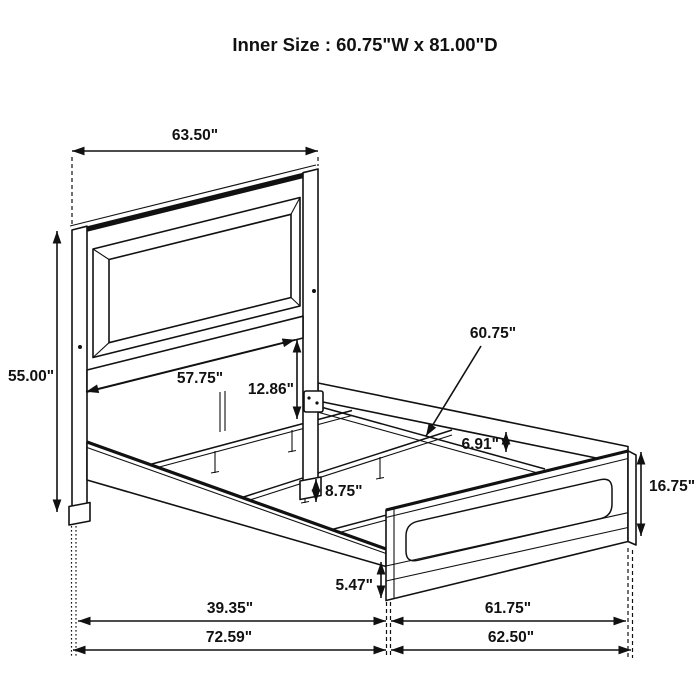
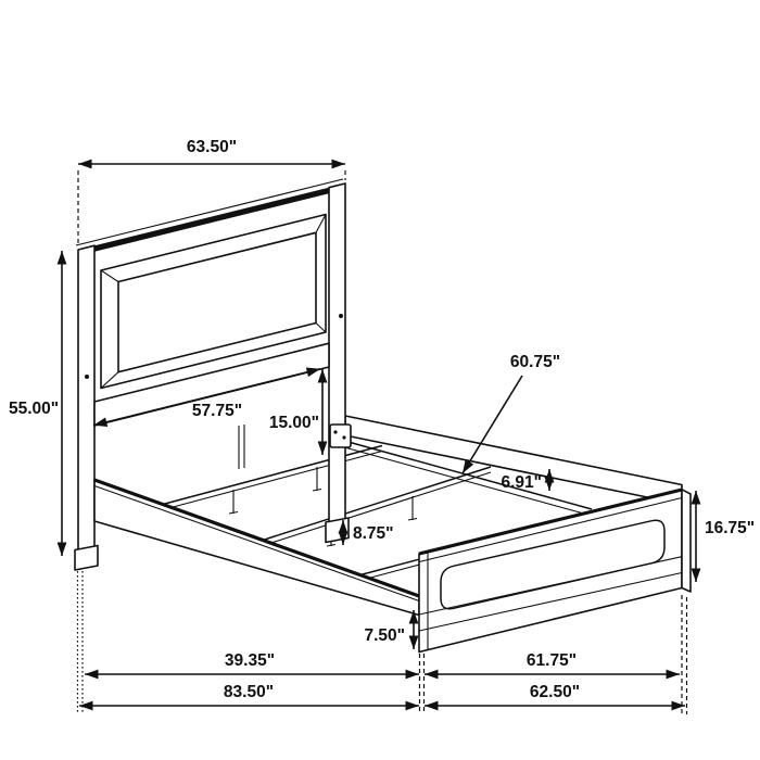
- Inner Size : 60.75"W x 81.00"D
  63.50"
  55.00"
  57.75"
- 12.86"
+ 15.00"
  60.75"
  6.91"
  8.75"
  16.75"
- 5.47"
+ 7.50"
  39.35"
  61.75"
- 72.59"
+ 83.50"
  62.50"
